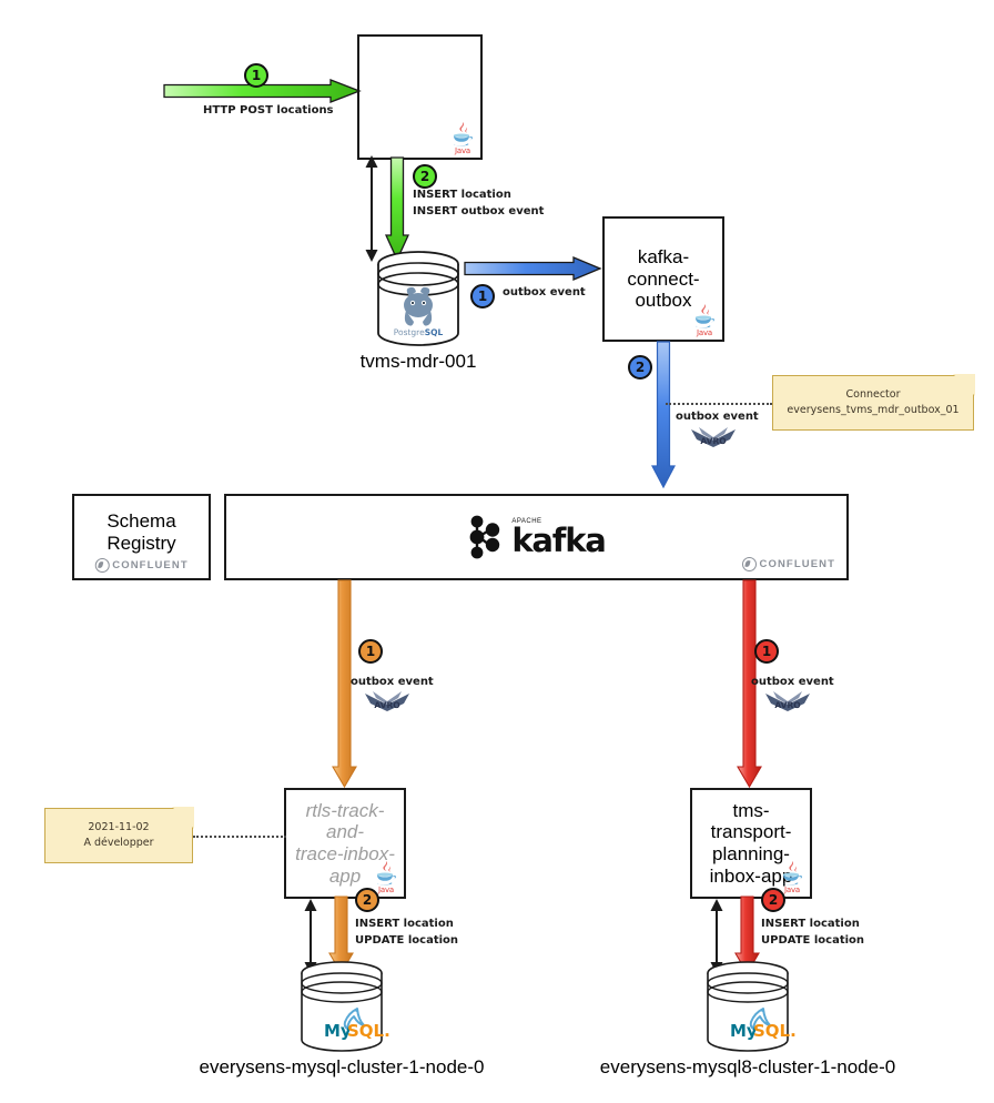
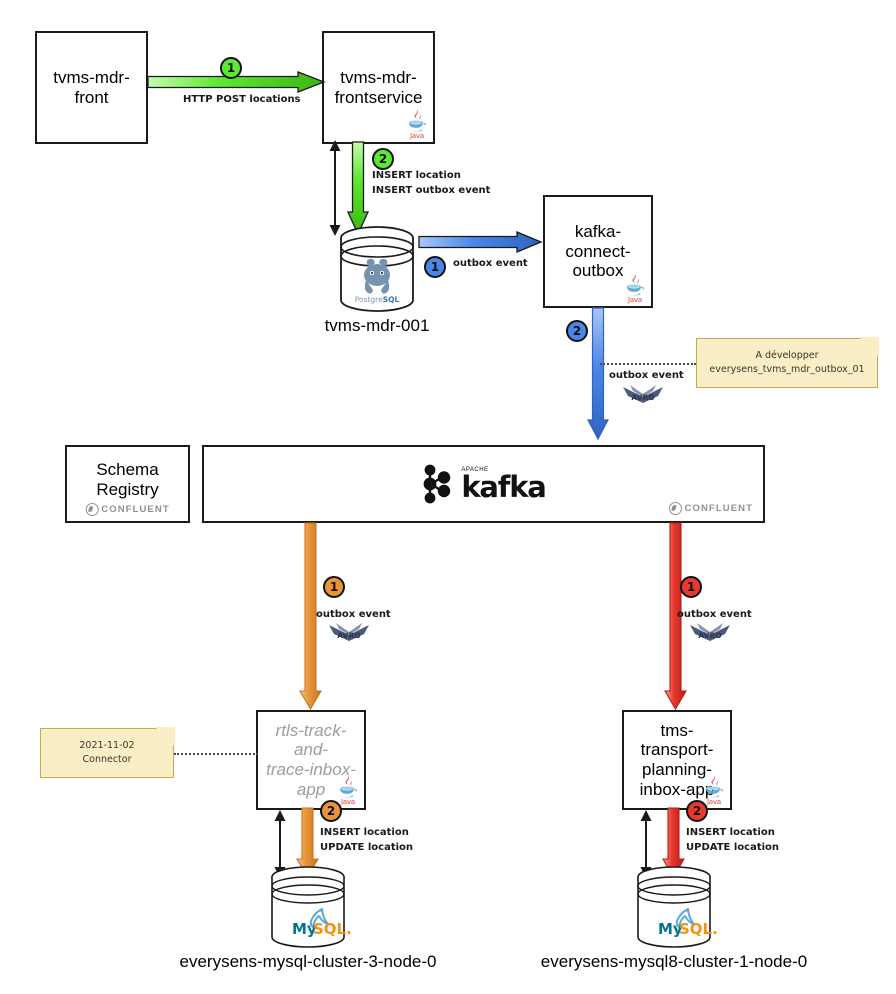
+ tvms-mdr-front
+ tvms-mdr-
+ frontservice
  Java
  1
  HTTP POST locations
  2
  INSERT location
  INSERT outbox event
  PostgreSQL
  tvms-mdr-001
  1
  outbox event
  kafka-
  connect-
  outbox
  Java
  2
  outbox event
  AVRO
- Connector
+ A développer
  everysens_tvms_mdr_outbox_01
  Schema
  Registry
  CONFLUENT
  kafka
  CONFLUENT
  1
  outbox event
  AVRO
  1
  outbox event
  AVRO
  rtls-track-and-
  trace-inbox-
  app
  Java
  tms-transport-
  planning-
  inbox-ap
  Java
  2021-11-02
- A développer
+ Connector
  2
  INSERT location
  UPDATE location
  2
  INSERT location
  UPDATE location
  My
  SQL.
- everysens-mysql-cluster-1-node-0
+ everysens-mysql-cluster-3-node-0
  My
  SQL.
  everysens-mysql8-cluster-1-node-0
